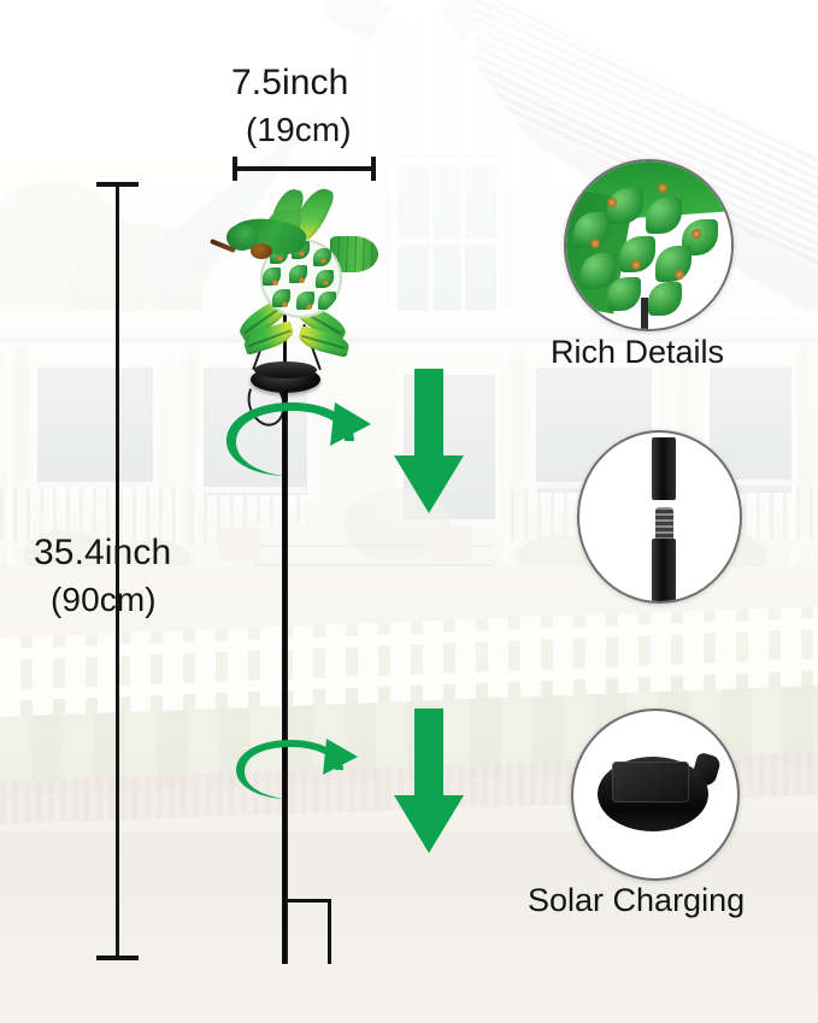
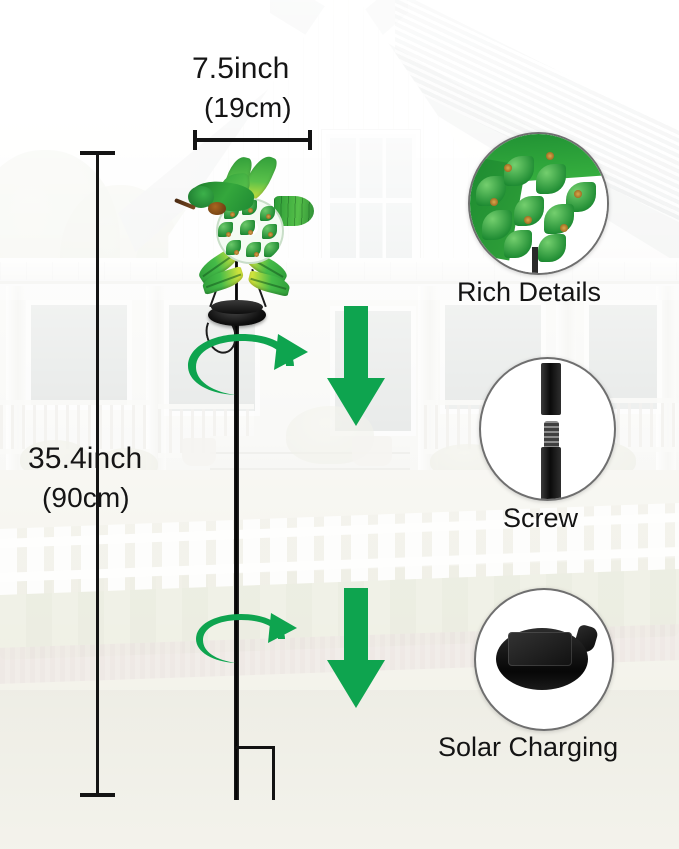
  7.5inch
  (19cm)
  35.4inch
  (90cm)
  Rich Details
+ Screw
  Solar Charging
